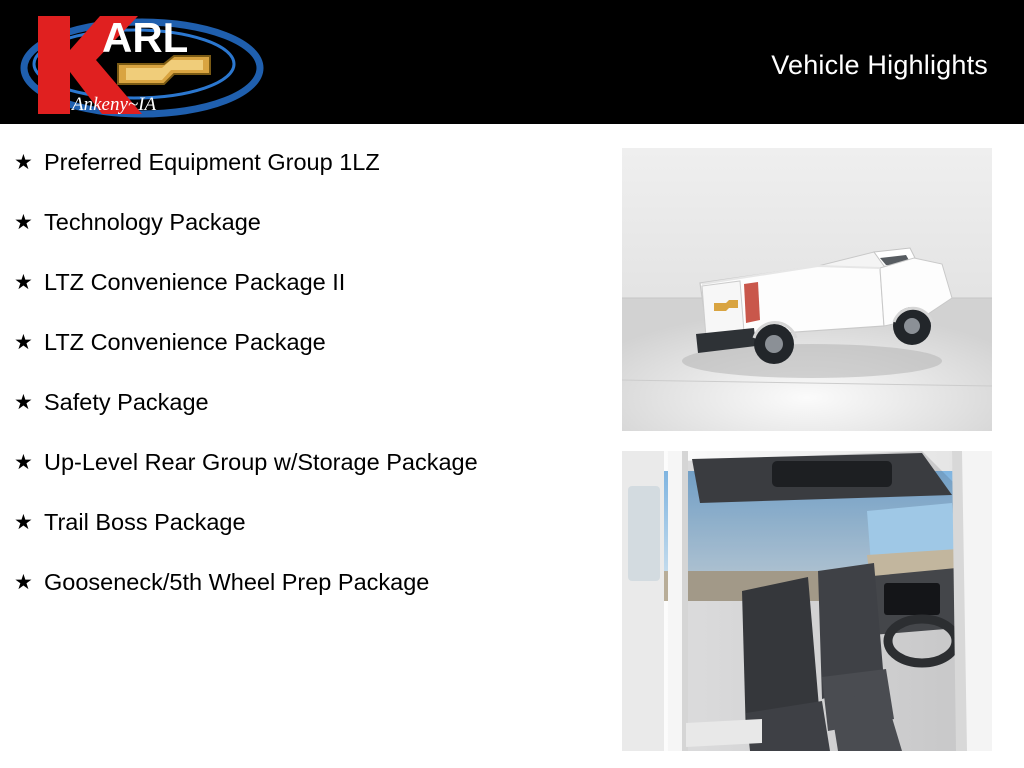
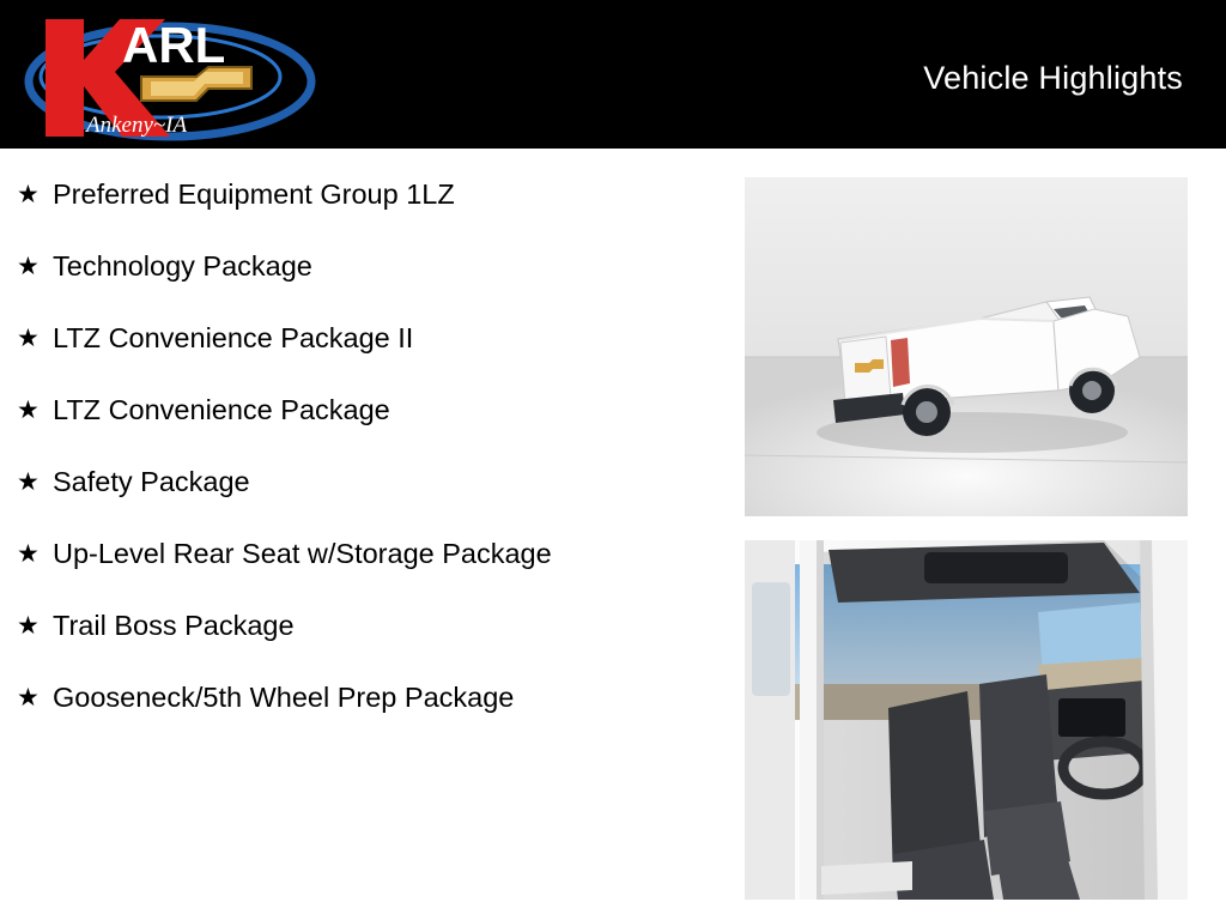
  ARL
  Ankeny~IA
  Vehicle Highlights
  ★
  Preferred Equipment Group 1LZ
  ★
  Technology Package
  ★
  LTZ Convenience Package II
  ★
  LTZ Convenience Package
  ★
  Safety Package
  ★
- Up-Level Rear Group w/Storage Package
+ Up-Level Rear Seat w/Storage Package
  ★
  Trail Boss Package
  ★
  Gooseneck/5th Wheel Prep Package
